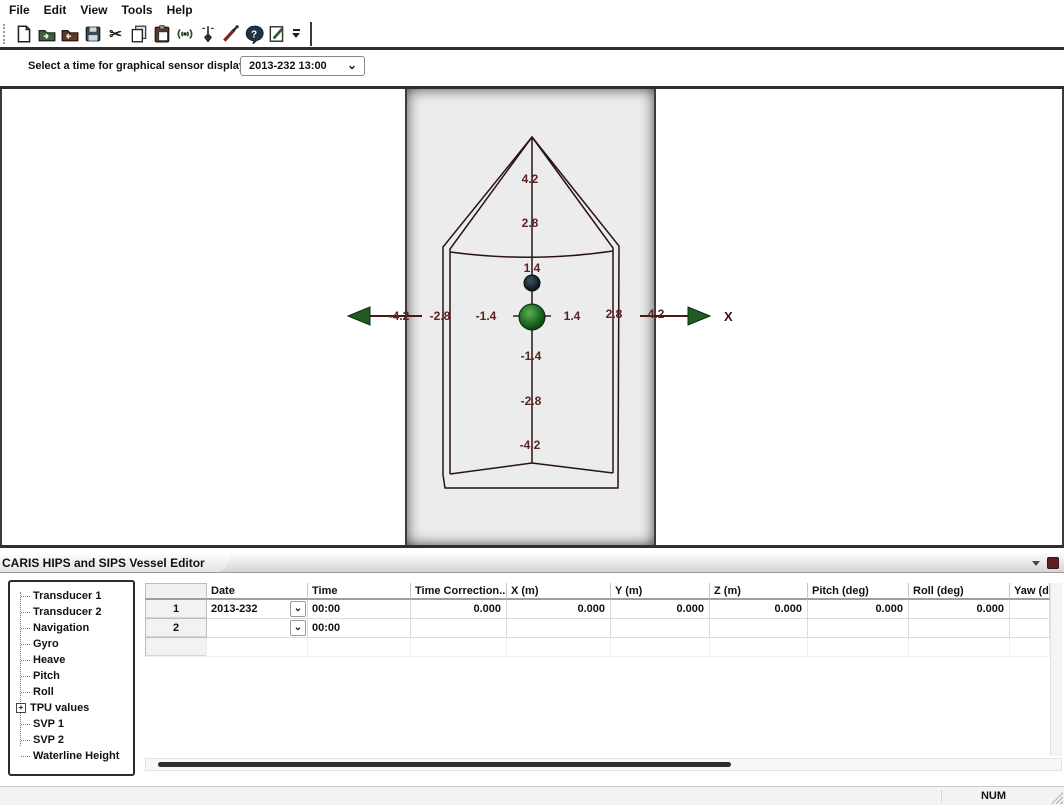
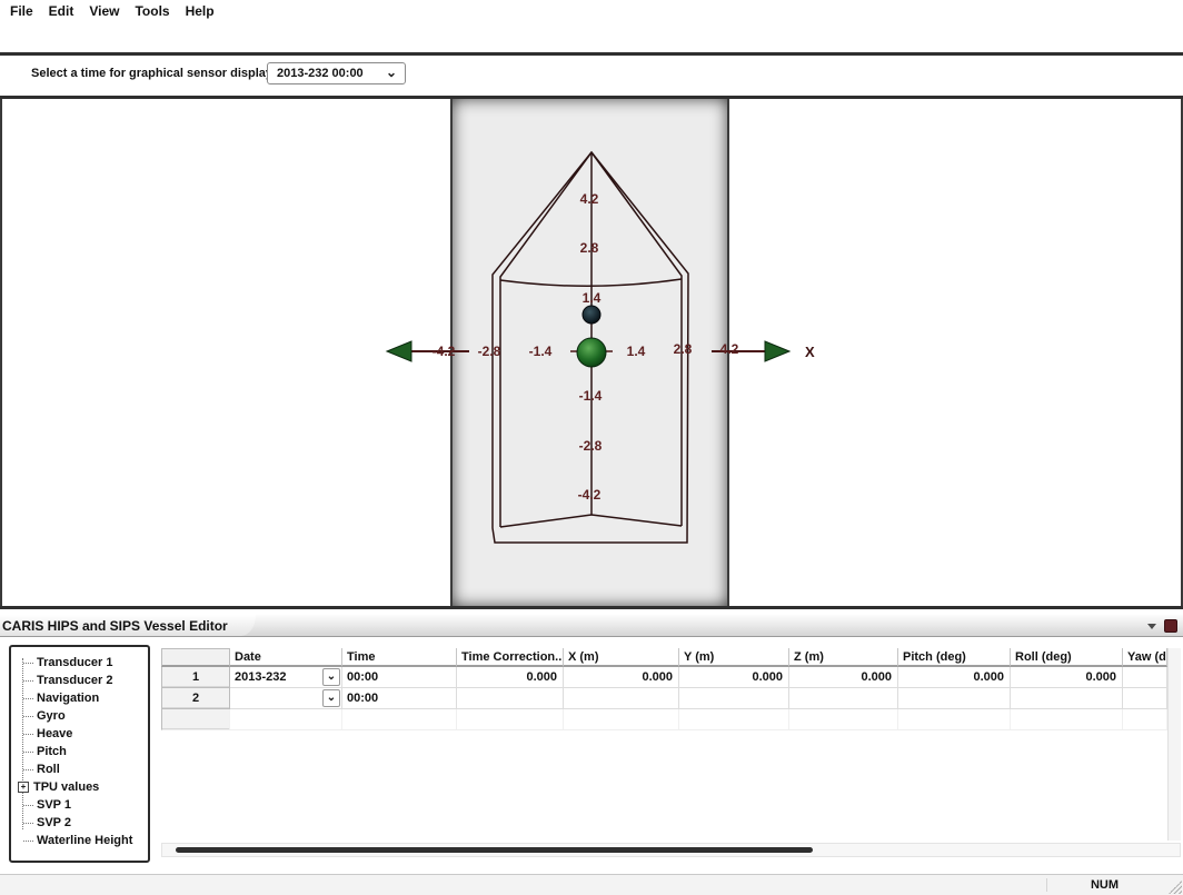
  File
  Edit
  View
  Tools
  Help
- ✂
- ?
  Select a time for graphical sensor displa
- 2013-232 13:00
+ 2013-232 00:00
  ⌄
  X
  -4.2
  -2.8
  -1.4
  1.4
  2.8
  4.2
  4.2
  2.8
  1.4
  -1.4
  -2.8
  -4.2
  CARIS HIPS and SIPS Vessel Editor
  Transducer 1
  Transducer 2
  Navigation
  Gyro
  Heave
  Pitch
  Roll
  TPU values
  SVP 1
  SVP 2
  Waterline Height
  Date
  Time
  Time Correction..
  X (m)
  Y (m)
  Z (m)
  Pitch (deg)
  Roll (deg)
  Yaw (d
  1
  2013-232
  ⌄
  00:00
  0.000
  0.000
  0.000
  0.000
  0.000
  0.000
  2
  ⌄
  00:00
  NUM
